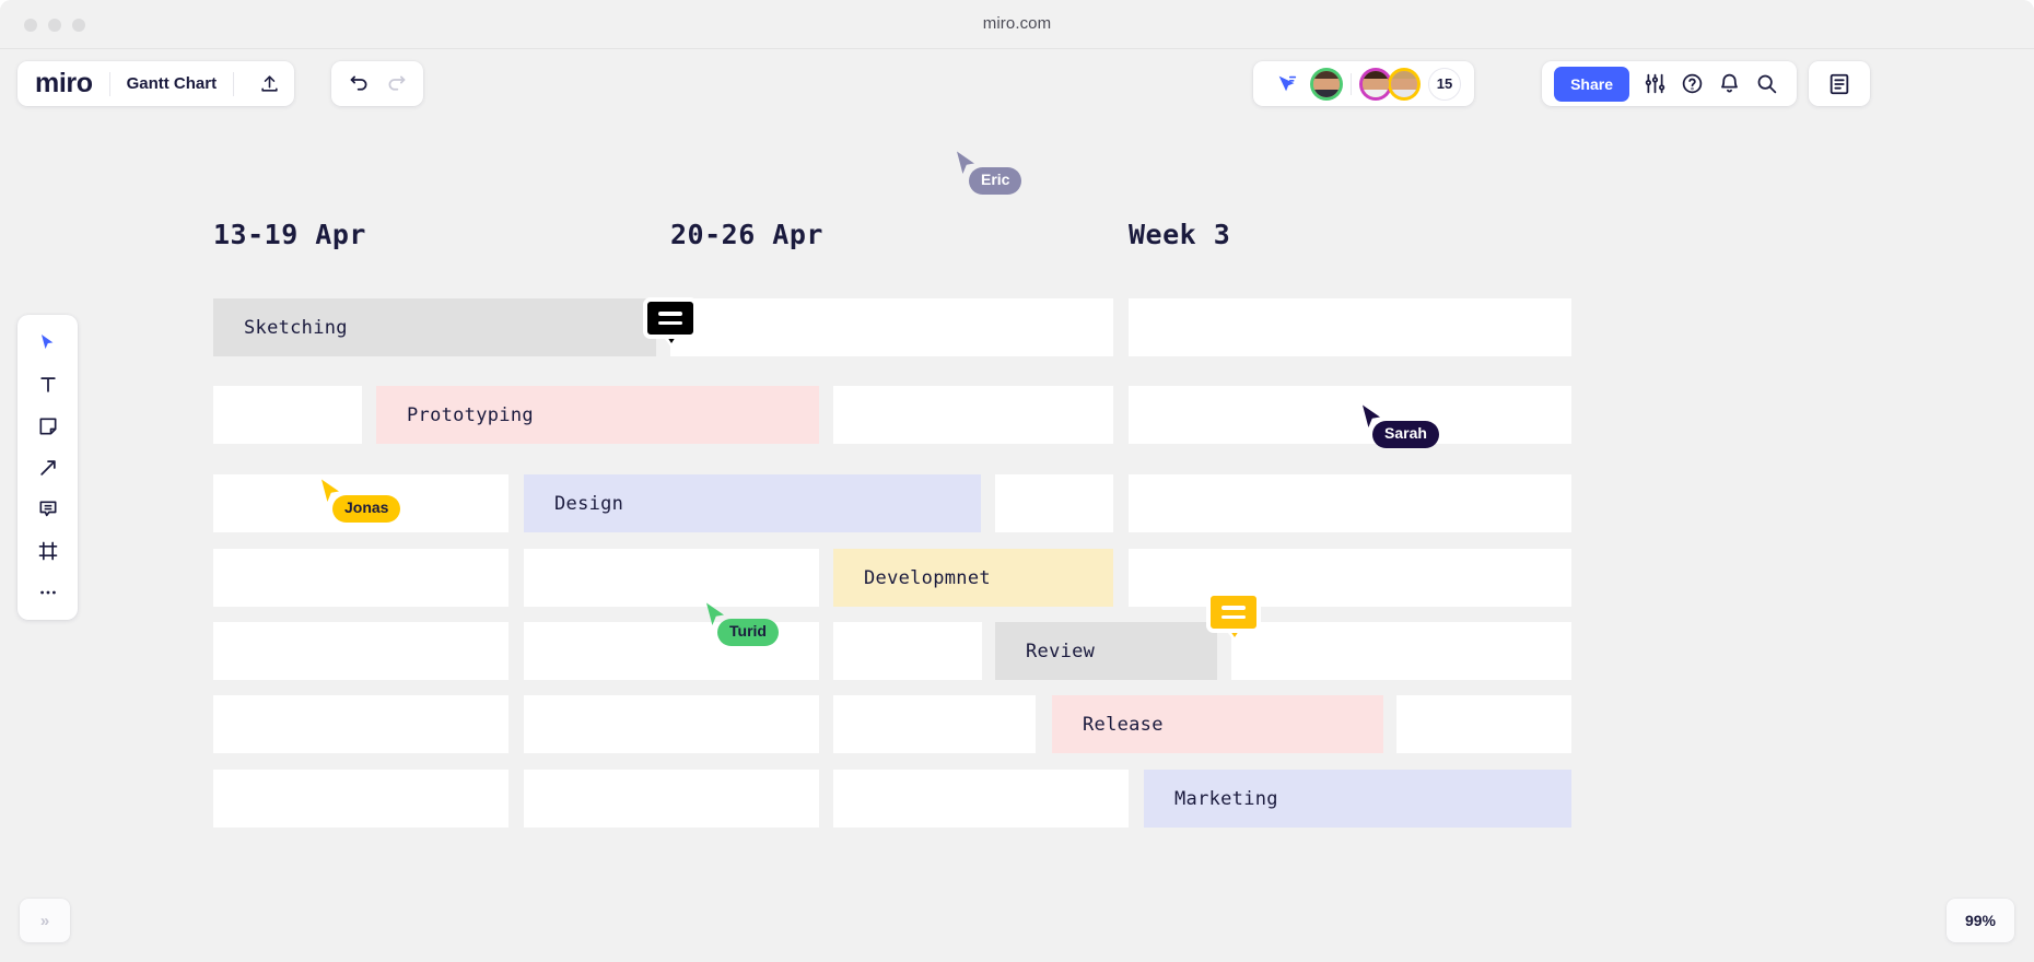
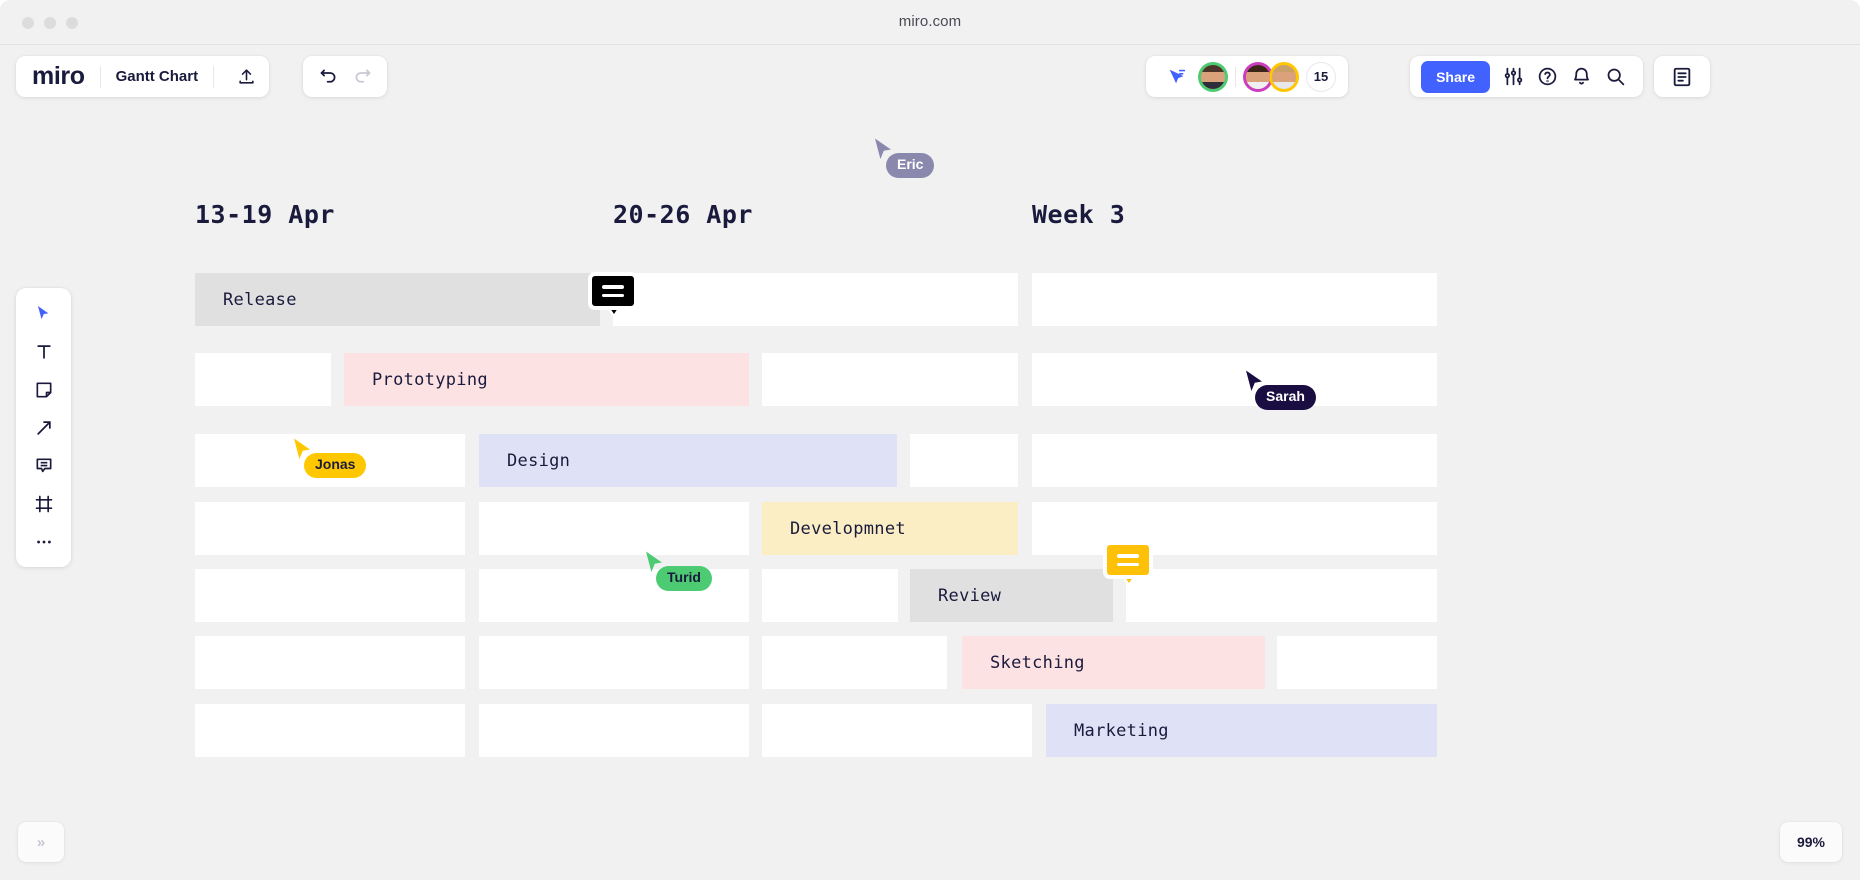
  miro.com
  miro
  Gantt Chart
  15
  Share
  13-19 Apr
  20-26 Apr
  Week 3
- Sketching
+ Release
  Prototyping
  Design
  Developmnet
  Review
- Release
+ Sketching
  Marketing
  Eric
  Jonas
  Turid
  Sarah
  »
  99%
